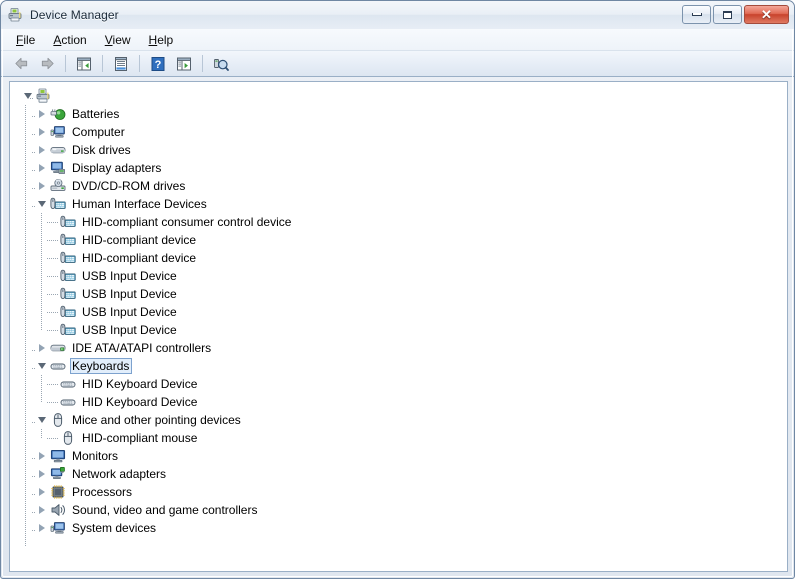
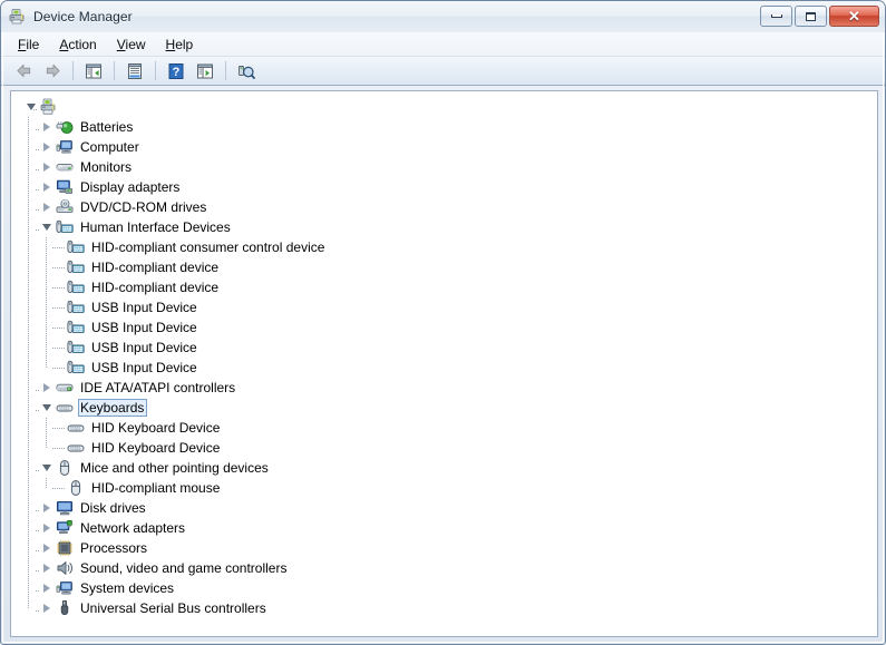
  Device Manager
  ✕
  File
  Action
  View
  Help
  ?
  Batteries
  Computer
- Disk drives
+ Monitors
  Display adapters
  DVD/CD-ROM drives
  Human Interface Devices
  HID-compliant consumer control device
  HID-compliant device
  HID-compliant device
  USB Input Device
  USB Input Device
  USB Input Device
  USB Input Device
  IDE ATA/ATAPI controllers
  Keyboards
  HID Keyboard Device
  HID Keyboard Device
  Mice and other pointing devices
  HID-compliant mouse
- Monitors
+ Disk drives
  Network adapters
  Processors
  Sound, video and game controllers
  System devices
+ Universal Serial Bus controllers
